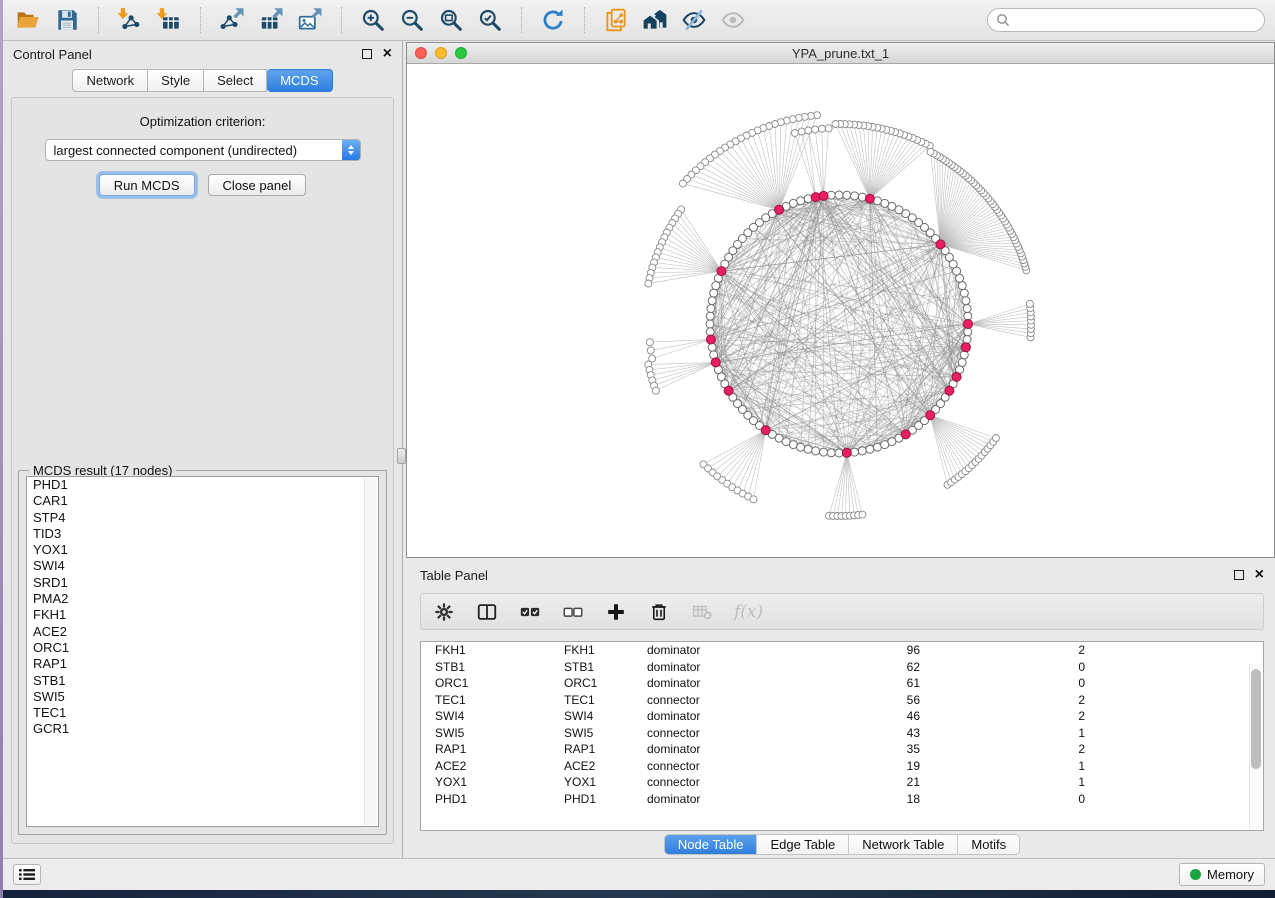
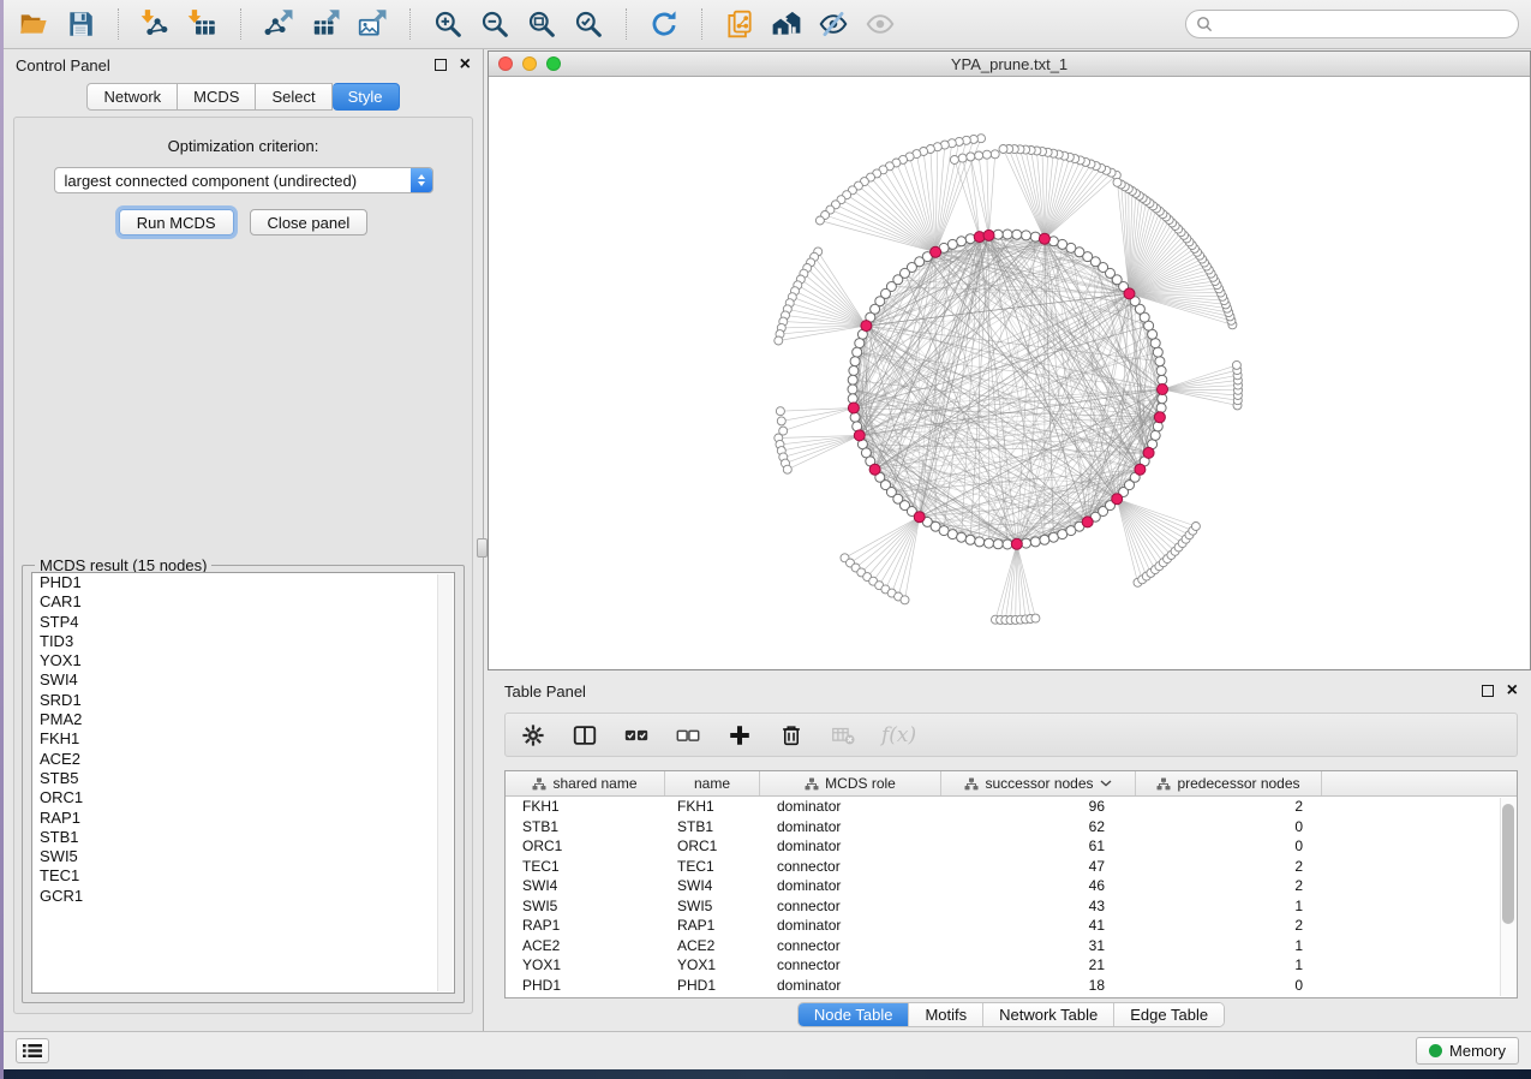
  Control Panel
  ×
  Network
- Style
+ MCDS
  Select
- MCDS
+ Style
  Optimization criterion:
  largest connected component (undirected)
  Run MCDS
  Close panel
- MCDS result (17 nodes)
+ MCDS result (15 nodes)
  PHD1
  CAR1
  STP4
  TID3
  YOX1
  SWI4
  SRD1
  PMA2
  FKH1
  ACE2
+ STB5
  ORC1
  RAP1
  STB1
  SWI5
  TEC1
  GCR1
  YPA_prune.txt_1
  Table Panel
  ×
  f(x)
+ shared name
+ name
+ MCDS role
+ successor nodes
+ predecessor nodes
  FKH1
  FKH1
  dominator
  96
  2
  STB1
  STB1
  dominator
  62
  0
  ORC1
  ORC1
  dominator
  61
  0
  TEC1
  TEC1
  connector
- 56
+ 47
  2
  SWI4
  SWI4
  dominator
  46
  2
  SWI5
  SWI5
  connector
  43
  1
  RAP1
  RAP1
  dominator
- 35
+ 41
  2
  ACE2
  ACE2
  connector
- 19
+ 31
  1
  YOX1
  YOX1
  connector
  21
  1
  PHD1
  PHD1
  dominator
  18
  0
  Node Table
- Edge Table
+ Motifs
  Network Table
- Motifs
+ Edge Table
  Memory
